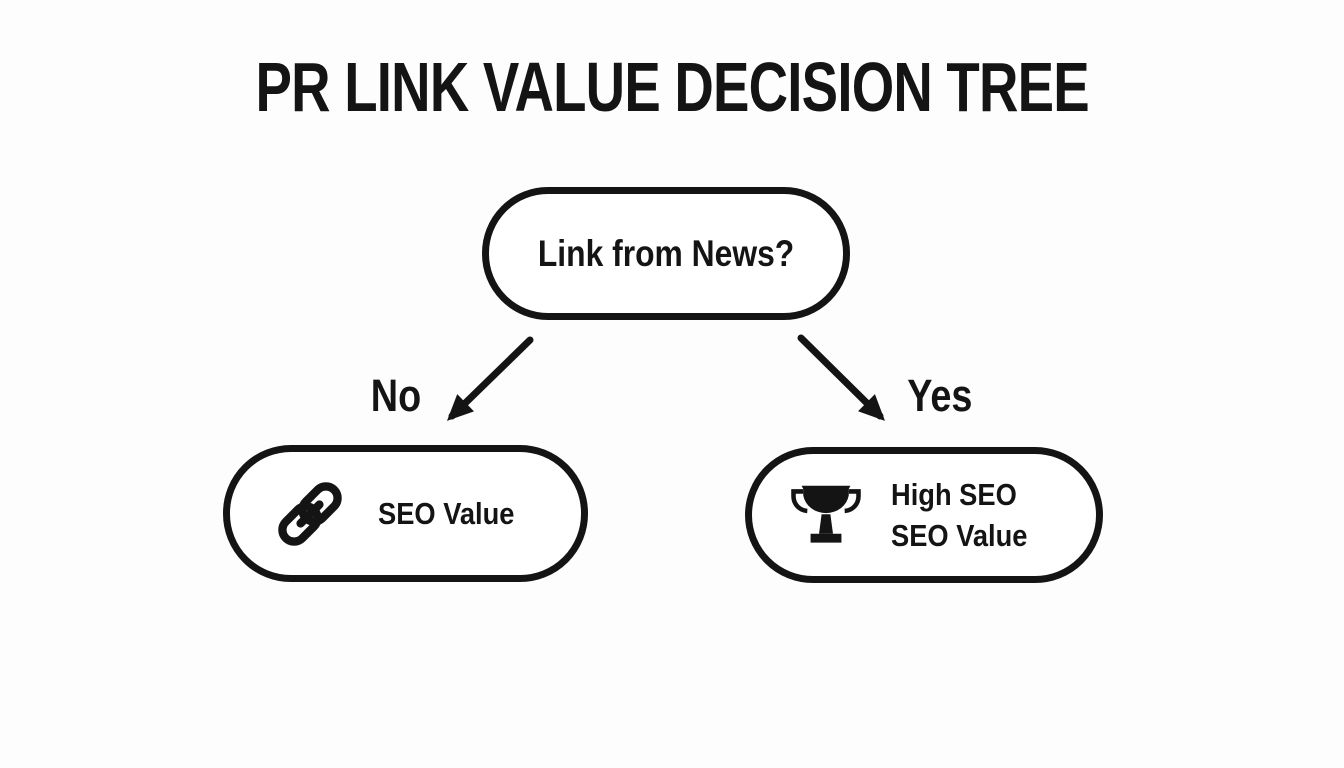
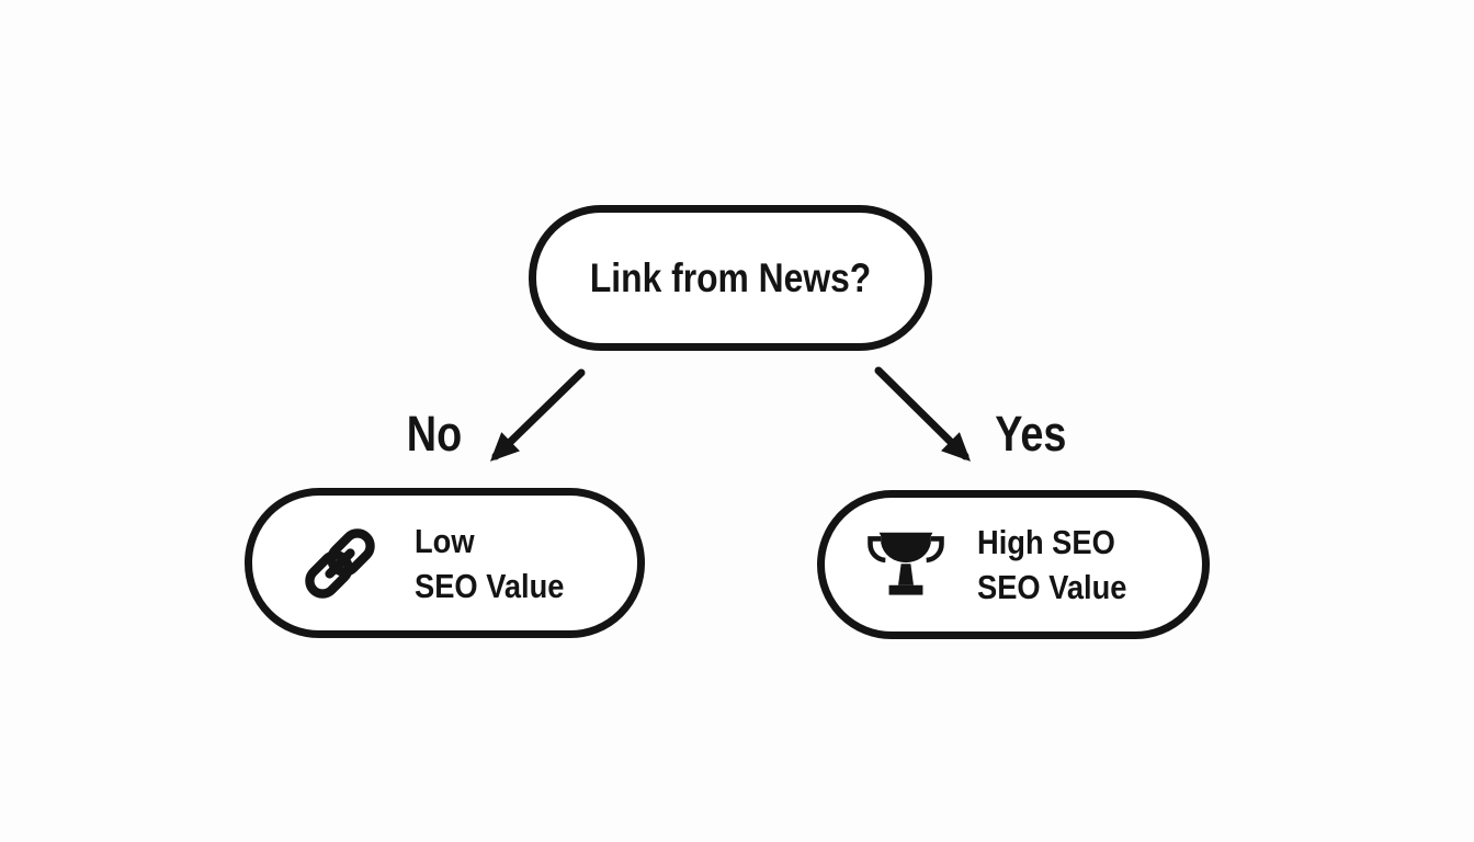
- PR LINK VALUE DECISION TREE
  Link from News?
  No
  Yes
+ Low
  SEO Value
  High SEO
  SEO Value
